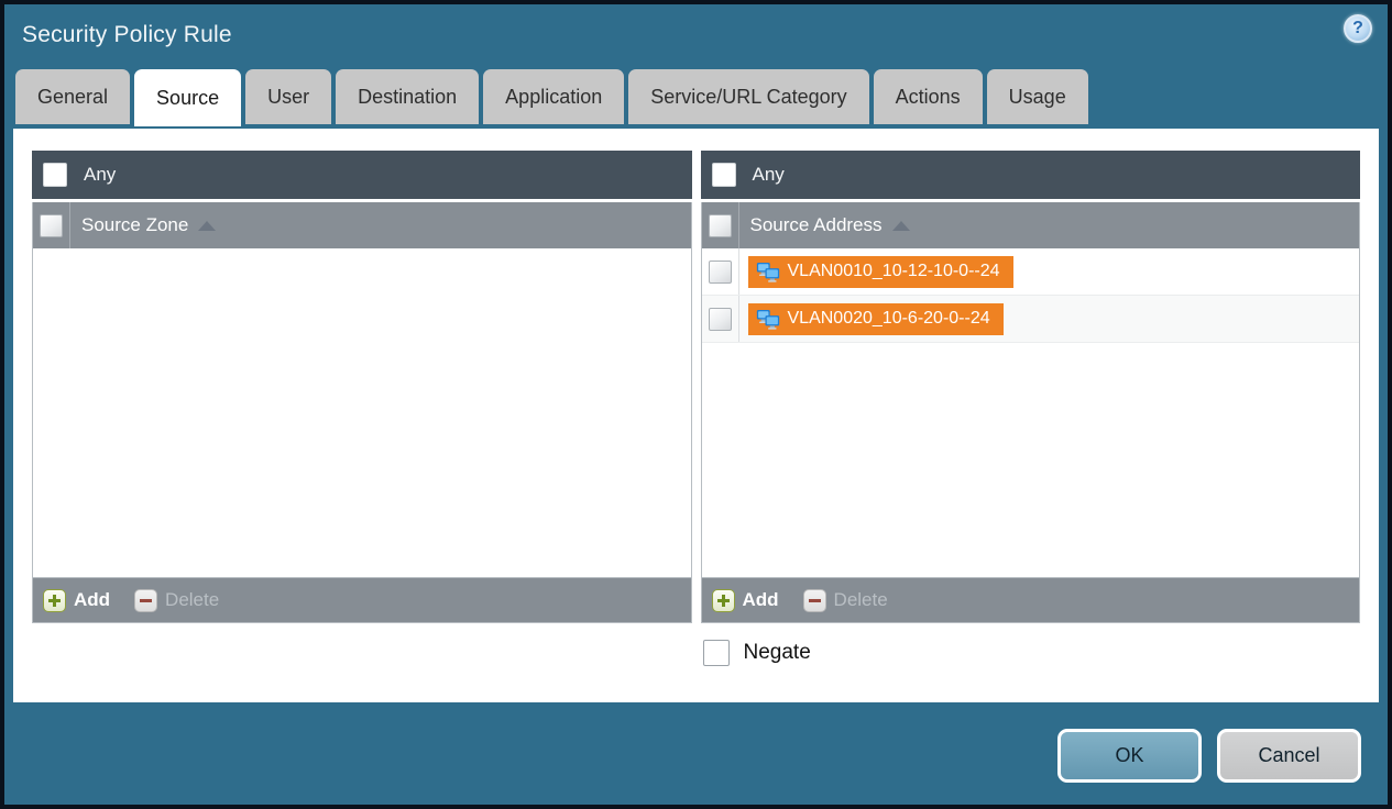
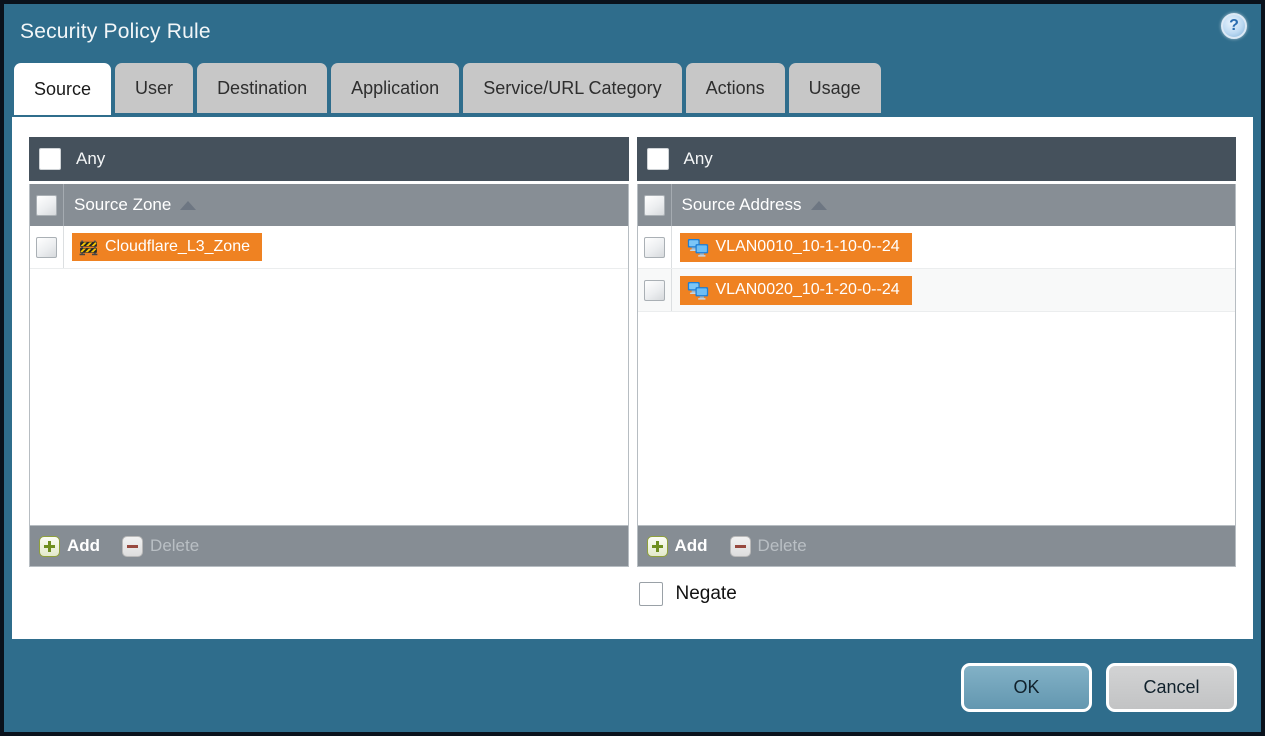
  Security Policy Rule
  ?
- General
  Source
  User
  Destination
  Application
  Service/URL Category
  Actions
  Usage
  Any
  Source Zone
+ Cloudflare_L3_Zone
  Add
  Delete
  Any
  Source Address
- VLAN0010_10-12-10-0--24
+ VLAN0010_10-1-10-0--24
- VLAN0020_10-6-20-0--24
+ VLAN0020_10-1-20-0--24
  Add
  Delete
  Negate
  OK
  Cancel
